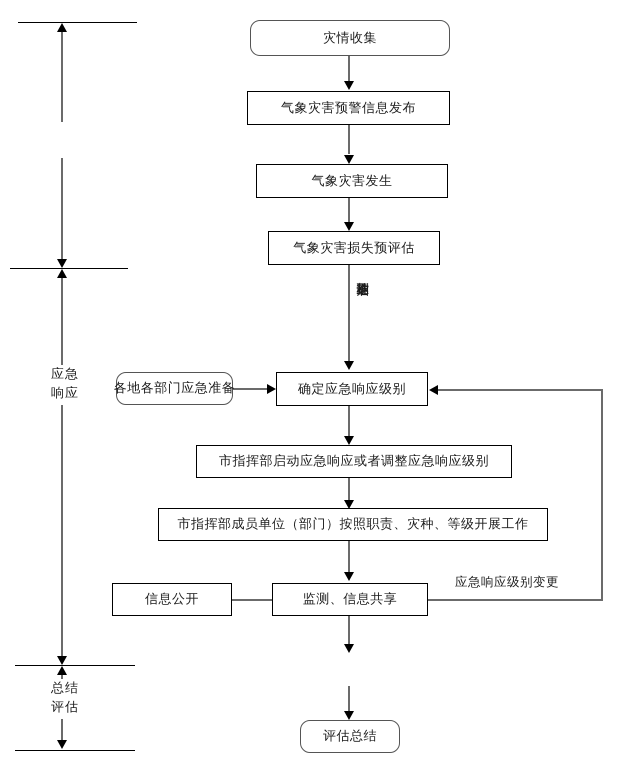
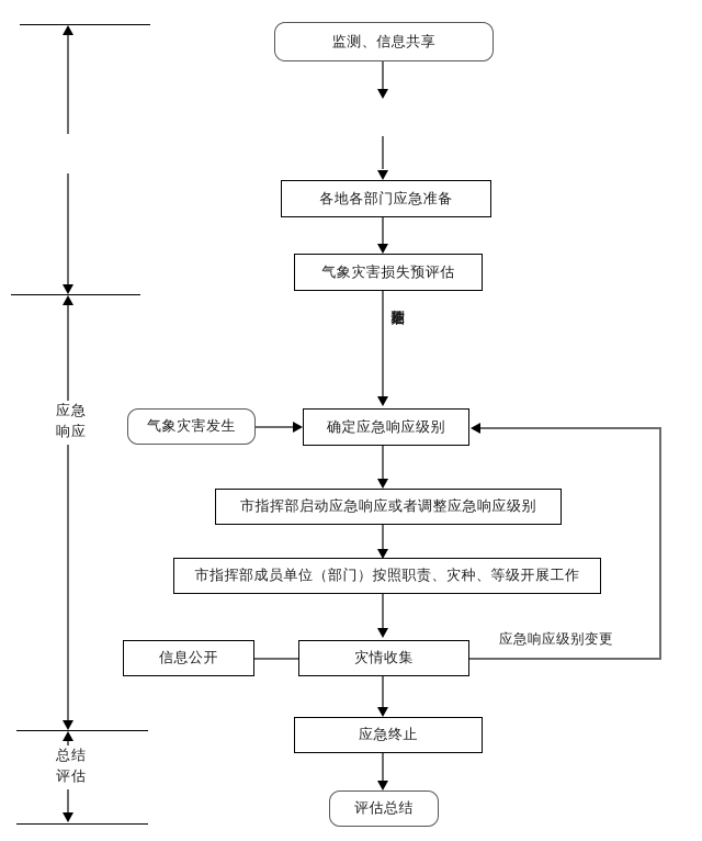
  应急
  响应
  总结
  评估
  应急响应级别变更
- 灾情收集
+ 监测、信息共享
- 气象灾害预警信息发布
- 气象灾害发生
+ 各地各部门应急准备
  气象灾害损失预评估
- 各地各部门应急准备
+ 气象灾害发生
  确定应急响应级别
  市指挥部启动应急响应或者调整应急响应级别
  市指挥部成员单位（部门）按照职责、灾种、等级开展工作
  信息公开
- 监测、信息共享
+ 灾情收集
+ 应急终止
  评估总结
